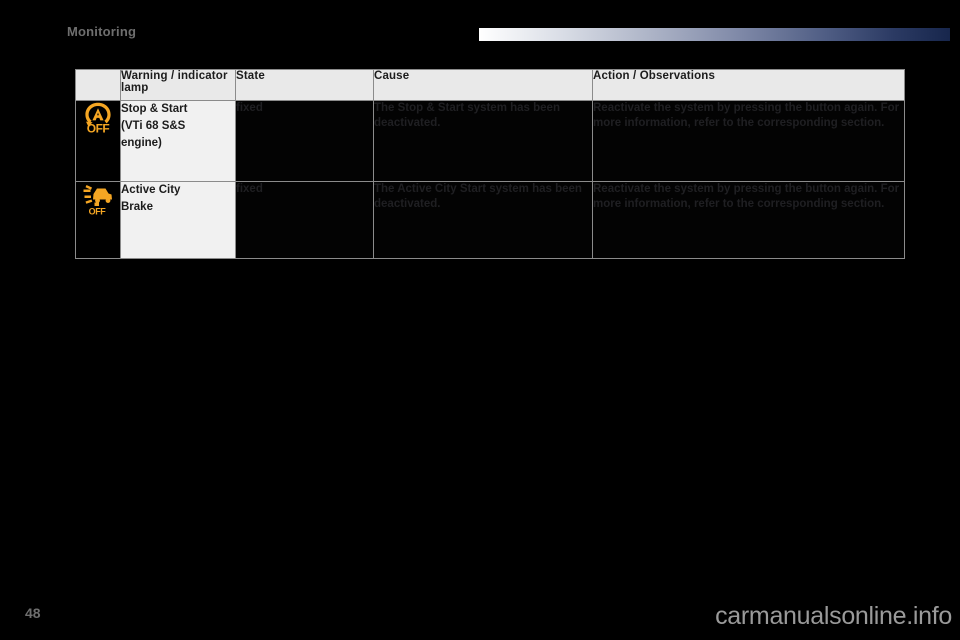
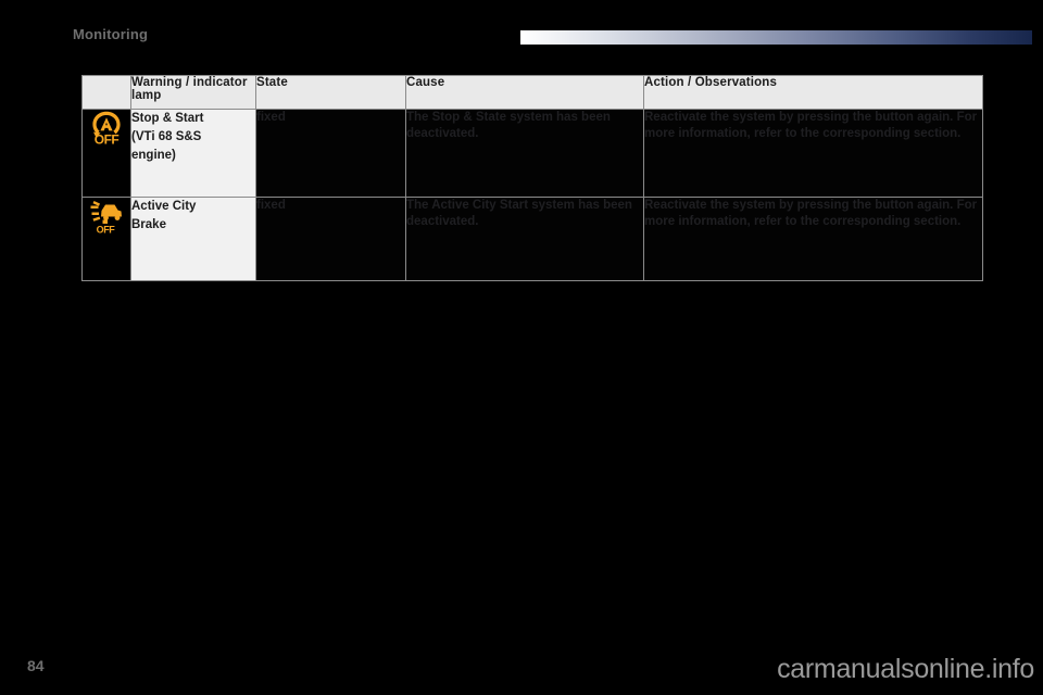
  Monitoring
  	Warning / indicator lamp	State	Cause	Action / Observations
- OFF	Stop & Start (VTi 68 S&S engine)	fixed	The Stop & Start system has been deactivated.	Reactivate the system by pressing the button again. For more information, refer to the corresponding section.
+ OFF	Stop & Start (VTi 68 S&S engine)	fixed	The Stop & State system has been deactivated.	Reactivate the system by pressing the button again. For more information, refer to the corresponding section.
  OFF	Active City Brake	fixed	The Active City Start system has been deactivated.	Reactivate the system by pressing the button again. For more information, refer to the corresponding section.
- 48
+ 84
  carmanualsonline.info
